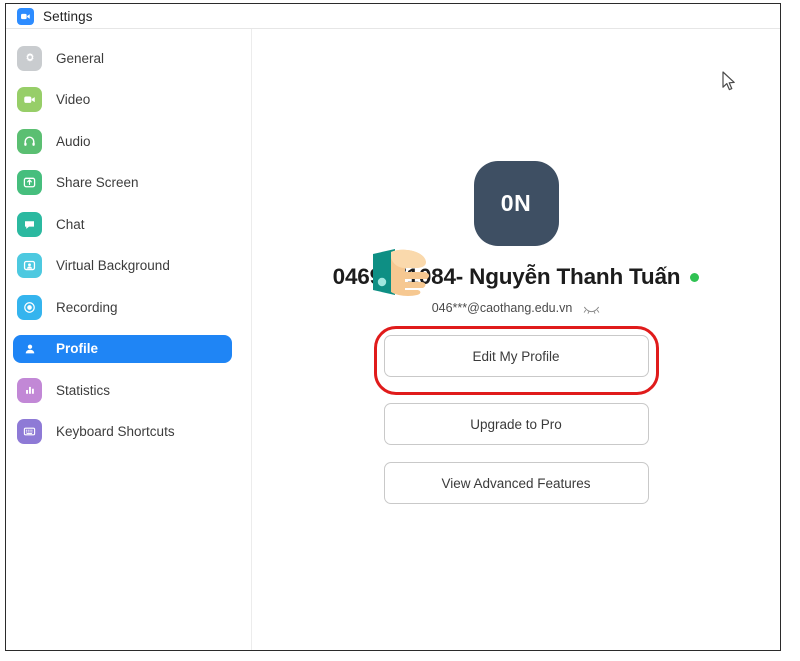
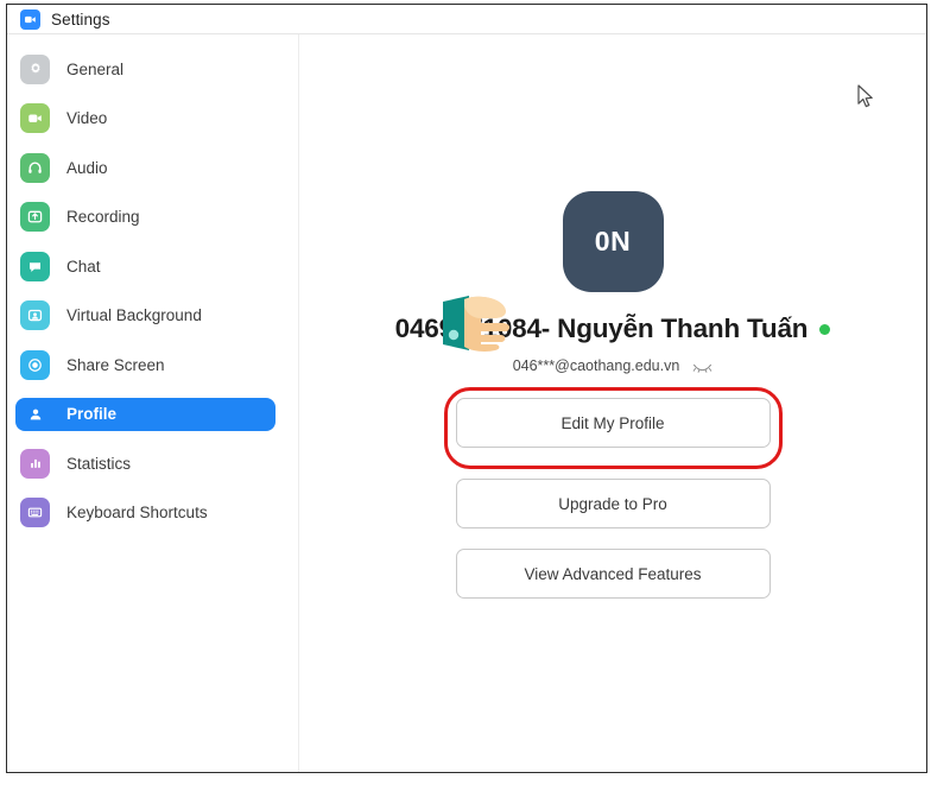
  Settings
  General
  Video
  Audio
- Share Screen
+ Recording
  Chat
  Virtual Background
- Recording
+ Share Screen
  Profile
  Statistics
  Keyboard Shortcuts
  0N
  04684- Nguyễn Thanh Tuấn
  046***@caothang.edu.vn
  Edit My Profile
  Upgrade to Pro
  View Advanced Features
